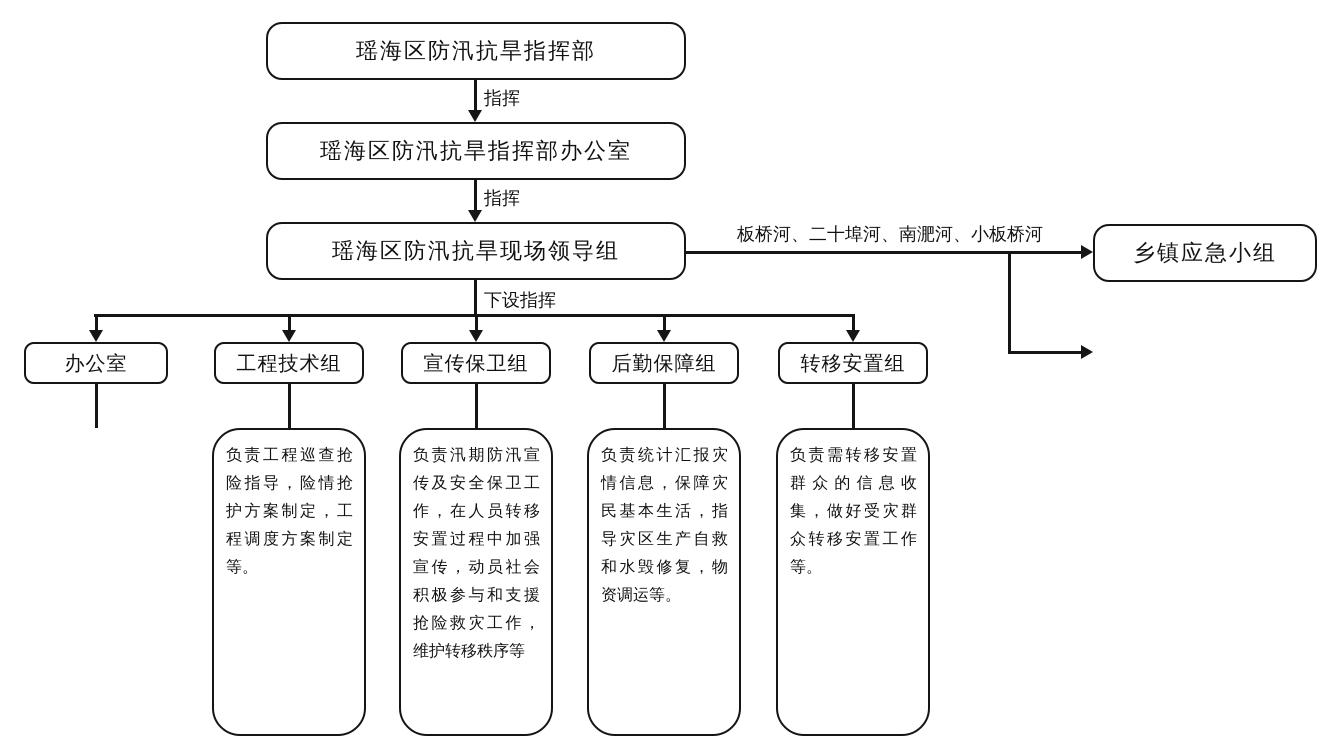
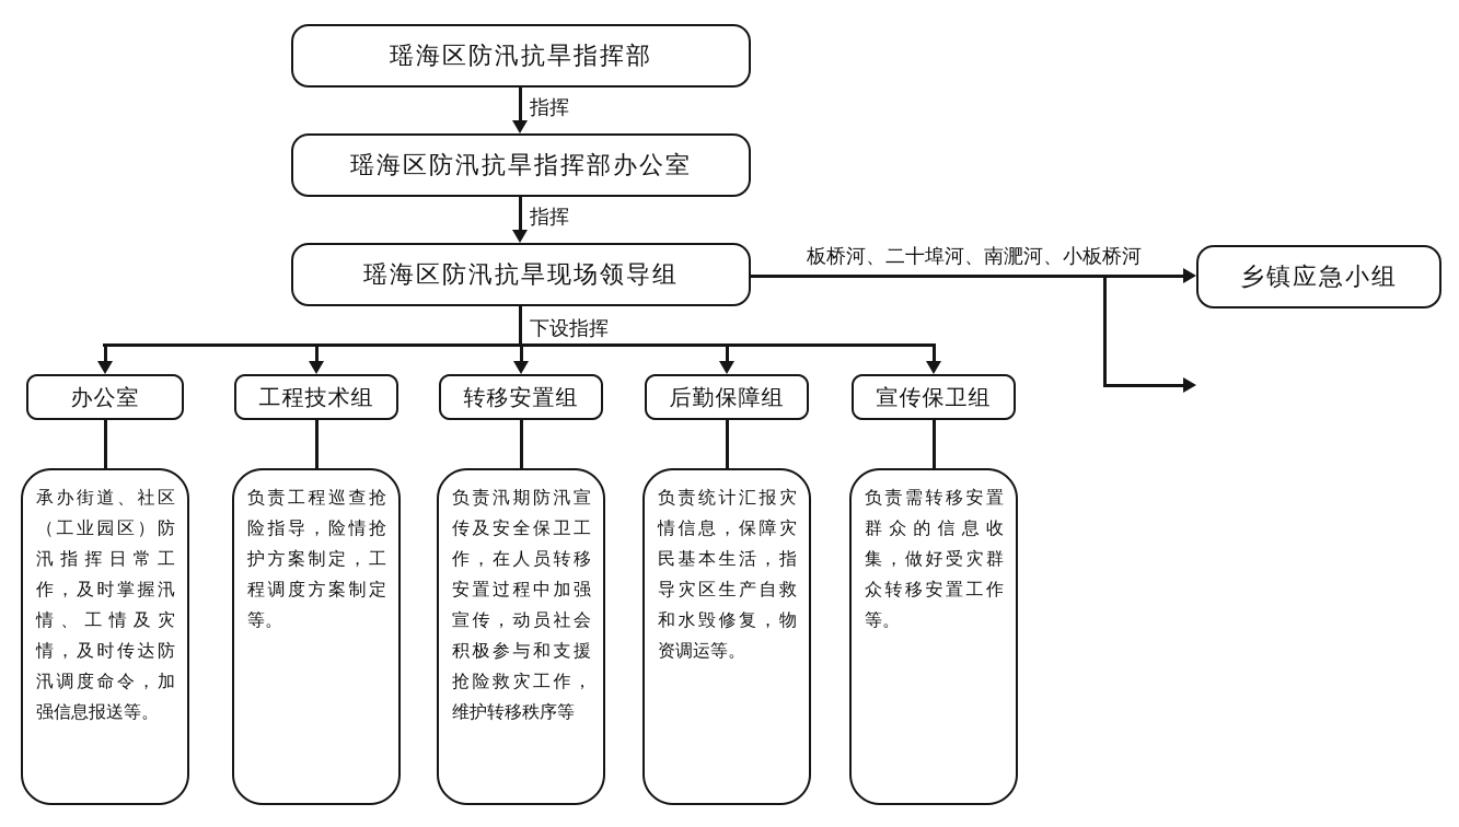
  瑶海区防汛抗旱指挥部
  瑶海区防汛抗旱指挥部办公室
  瑶海区防汛抗旱现场领导组
  乡镇应急小组
  指挥
  指挥
  板桥河、二十埠河、南淝河、小板桥河
  下设指挥
  办公室
  工程技术组
- 宣传保卫组
+ 转移安置组
  后勤保障组
- 转移安置组
+ 宣传保卫组
+ 承办街道、社区（工业园区）防汛指挥日常工作，及时掌握汛情、工情及灾情，及时传达防汛调度命令，加强信息报送等。
  负责工程巡查抢险指导，险情抢护方案制定，工程调度方案制定等。
  负责汛期防汛宣传及安全保卫工作，在人员转移安置过程中加强宣传，动员社会积极参与和支援抢险救灾工作，维护转移秩序等
  负责统计汇报灾情信息，保障灾民基本生活，指导灾区生产自救和水毁修复，物资调运等。
  负责需转移安置群众的信息收集，做好受灾群众转移安置工作等。
